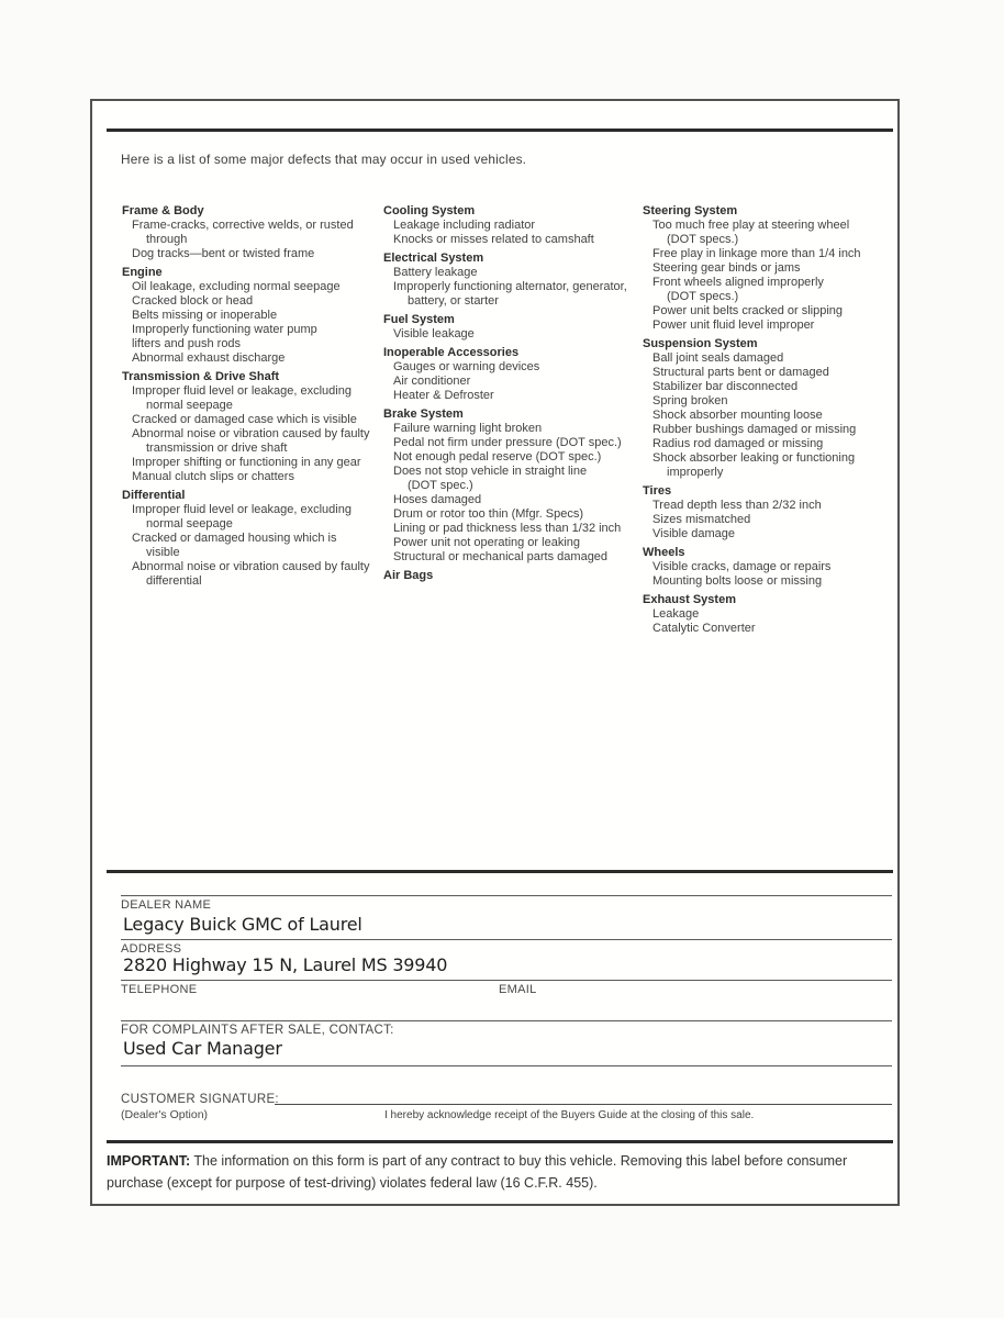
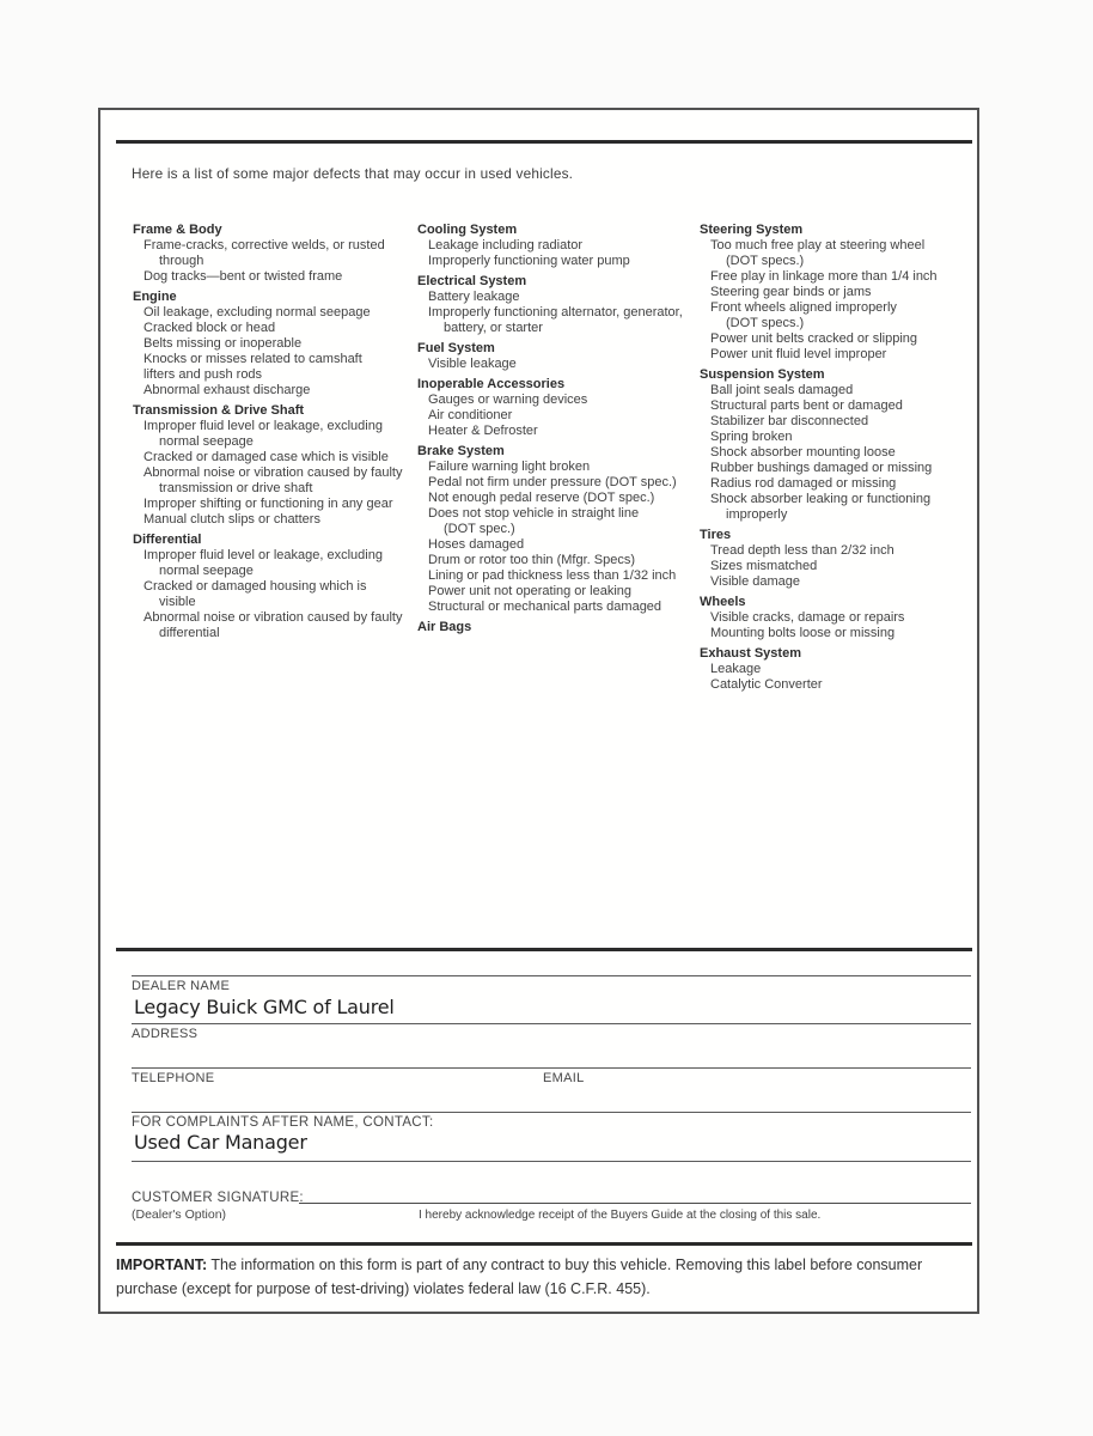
  Here is a list of some major defects that may occur in used vehicles.
  Frame & Body
  Frame-cracks, corrective welds, or rusted
  through
  Dog tracks—bent or twisted frame
  Engine
  Oil leakage, excluding normal seepage
  Cracked block or head
  Belts missing or inoperable
- Improperly functioning water pump
+ Knocks or misses related to camshaft
  lifters and push rods
  Abnormal exhaust discharge
  Transmission & Drive Shaft
  Improper fluid level or leakage, excluding
  normal seepage
  Cracked or damaged case which is visible
  Abnormal noise or vibration caused by faulty
  transmission or drive shaft
  Improper shifting or functioning in any gear
  Manual clutch slips or chatters
  Differential
  Improper fluid level or leakage, excluding
  normal seepage
  Cracked or damaged housing which is
  visible
  Abnormal noise or vibration caused by faulty
  differential
  Cooling System
  Leakage including radiator
- Knocks or misses related to camshaft
+ Improperly functioning water pump
  Electrical System
  Battery leakage
  Improperly functioning alternator, generator,
  battery, or starter
  Fuel System
  Visible leakage
  Inoperable Accessories
  Gauges or warning devices
  Air conditioner
  Heater & Defroster
  Brake System
  Failure warning light broken
  Pedal not firm under pressure (DOT spec.)
  Not enough pedal reserve (DOT spec.)
  Does not stop vehicle in straight line
  (DOT spec.)
  Hoses damaged
  Drum or rotor too thin (Mfgr. Specs)
  Lining or pad thickness less than 1/32 inch
  Power unit not operating or leaking
  Structural or mechanical parts damaged
  Air Bags
  Steering System
  Too much free play at steering wheel
  (DOT specs.)
  Free play in linkage more than 1/4 inch
  Steering gear binds or jams
  Front wheels aligned improperly
  (DOT specs.)
  Power unit belts cracked or slipping
  Power unit fluid level improper
  Suspension System
  Ball joint seals damaged
  Structural parts bent or damaged
  Stabilizer bar disconnected
  Spring broken
  Shock absorber mounting loose
  Rubber bushings damaged or missing
  Radius rod damaged or missing
  Shock absorber leaking or functioning
  improperly
  Tires
  Tread depth less than 2/32 inch
  Sizes mismatched
  Visible damage
  Wheels
  Visible cracks, damage or repairs
  Mounting bolts loose or missing
  Exhaust System
  Leakage
  Catalytic Converter
  DEALER NAME
  Legacy Buick GMC of Laurel
  ADDRESS
- 2820 Highway 15 N, Laurel MS 39940
  TELEPHONE
  EMAIL
- FOR COMPLAINTS AFTER SALE, CONTACT:
+ FOR COMPLAINTS AFTER NAME, CONTACT:
  Used Car Manager
  CUSTOMER SIGNATURE:
  (Dealer's Option)
  I hereby acknowledge receipt of the Buyers Guide at the closing of this sale.
  IMPORTANT: The information on this form is part of any contract to buy this vehicle. Removing this label before consumer purchase (except for purpose of test-driving) violates federal law (16 C.F.R. 455).
